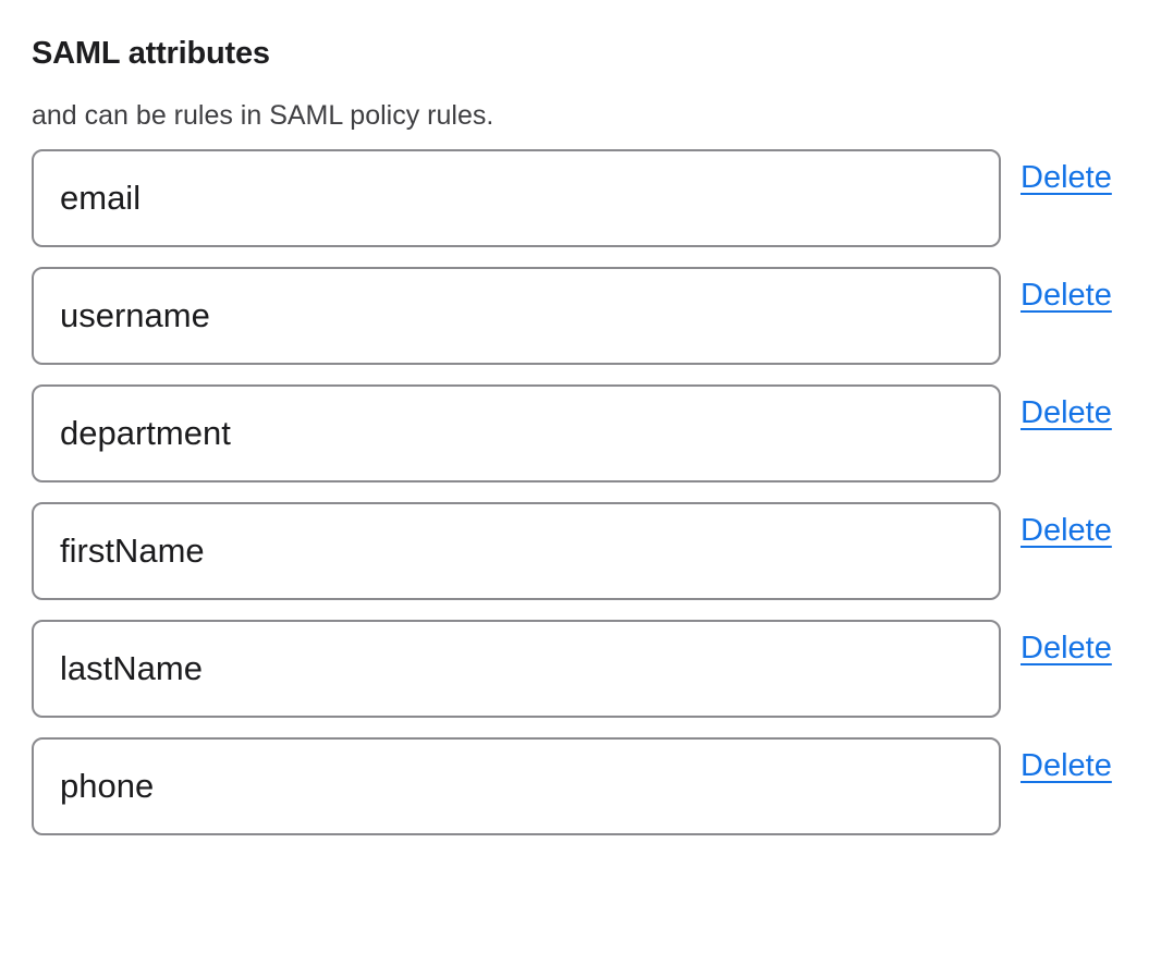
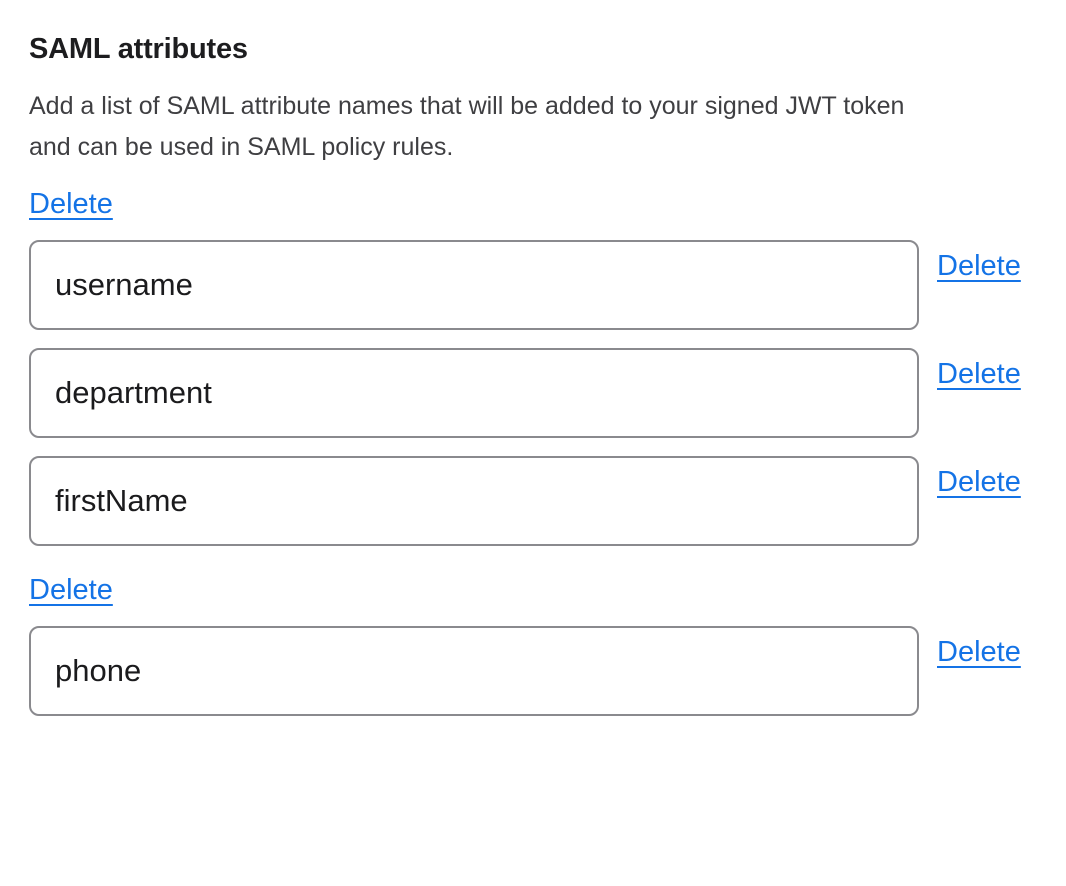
  SAML attributes
+ Add a list of SAML attribute names that will be added to your signed JWT token
- and can be rules in SAML policy rules.
+ and can be used in SAML policy rules.
- email
  Delete
  username
  Delete
  department
  Delete
  firstName
  Delete
- lastName
  Delete
  phone
  Delete
